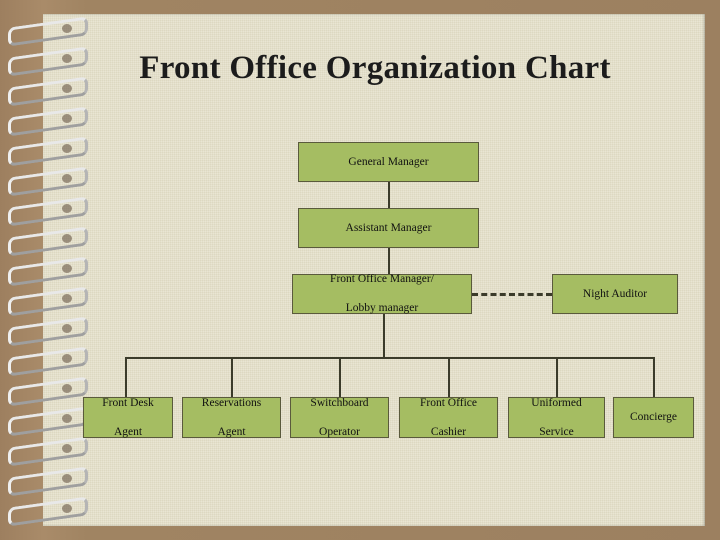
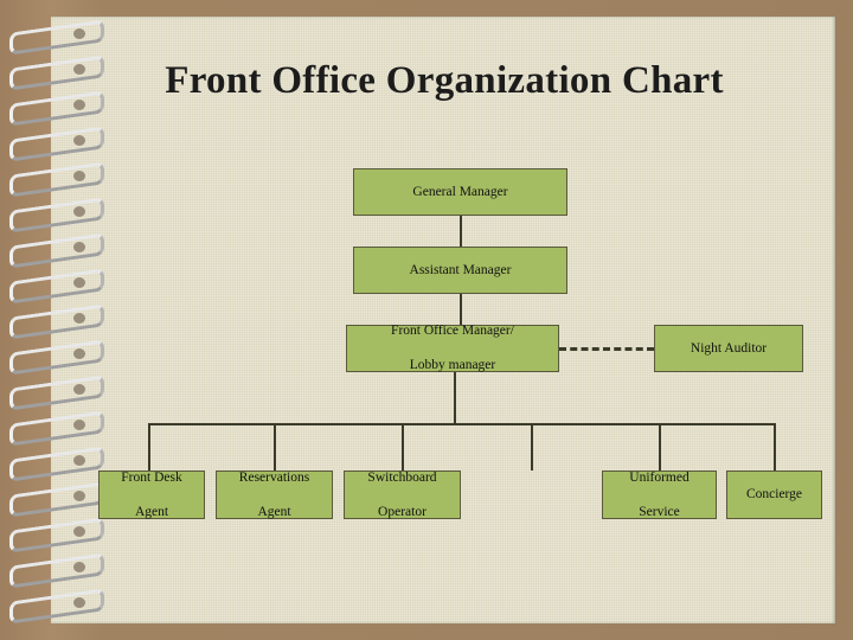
  Front Office Organization Chart
  General Manager
  Assistant Manager
  Front Office Manager/
  Lobby manager
  Night Auditor
  Front Desk
  Agent
  Reservations
  Agent
  Switchboard
  Operator
- Front Office
- Cashier
  Uniformed
  Service
  Concierge
